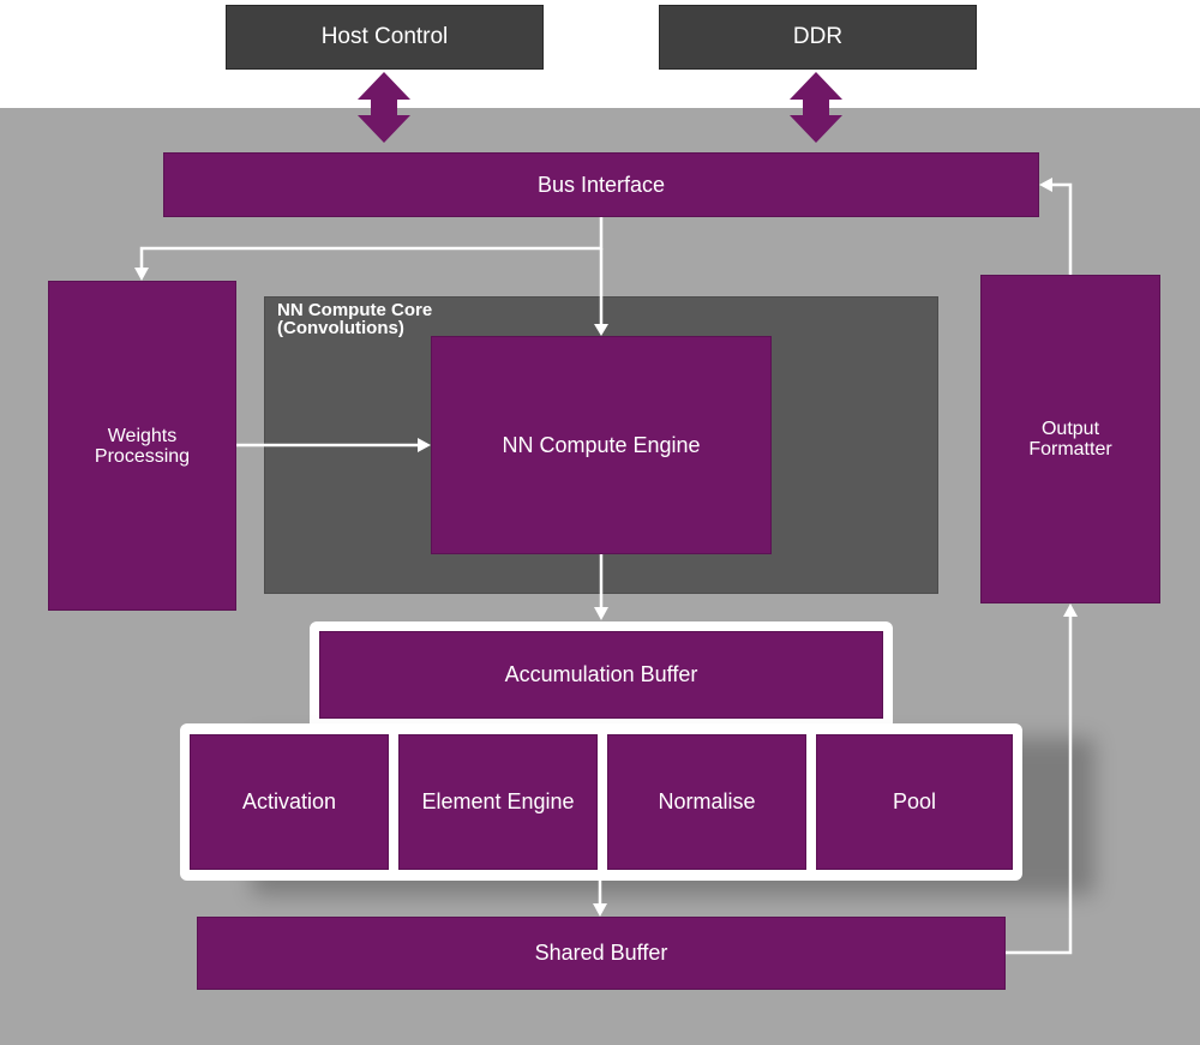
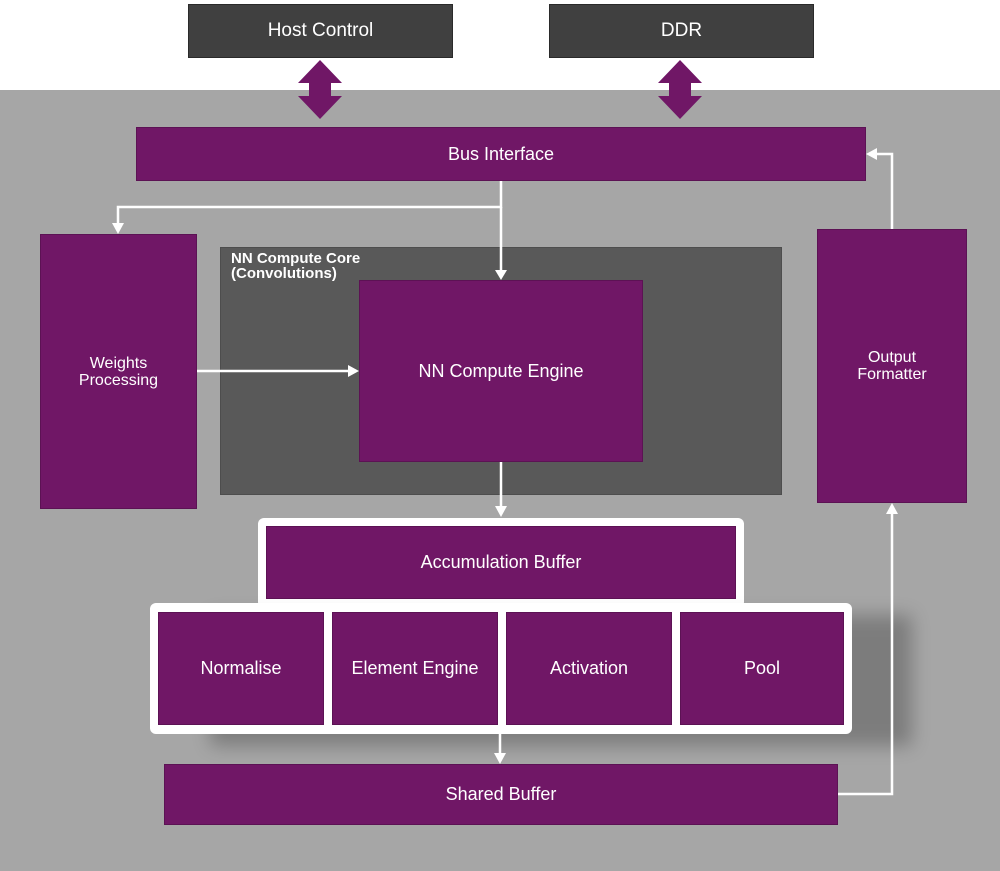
  Host Control
  DDR
  Bus Interface
  Weights
  Processing
  NN Compute Core
  (Convolutions)
  NN Compute Engine
  Output
  Formatter
  Accumulation Buffer
- Activation
+ Normalise
  Element Engine
- Normalise
+ Activation
  Pool
  Shared Buffer
